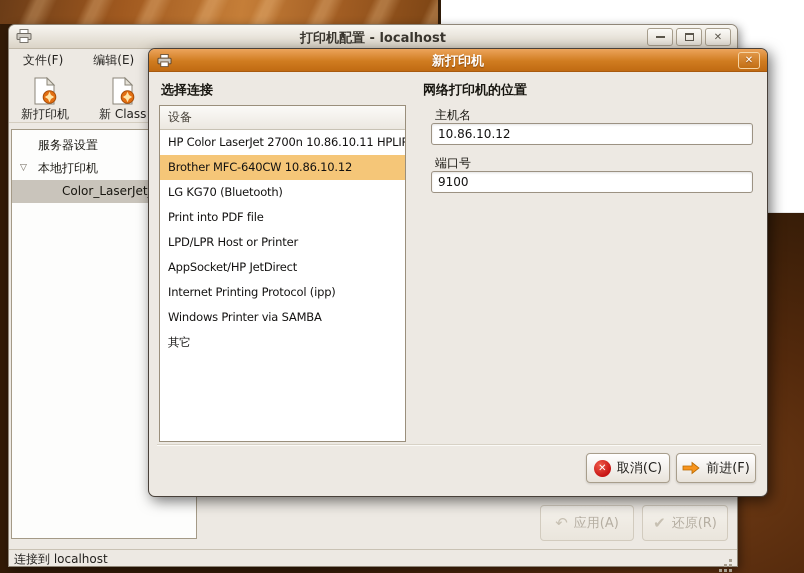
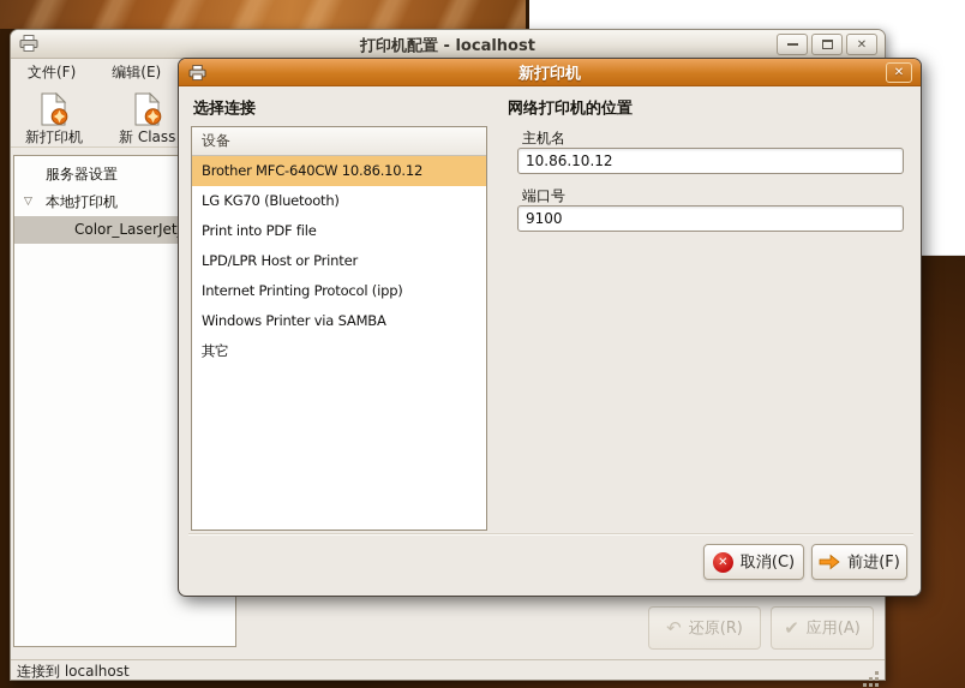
  打印机配置 - localhost
  ✕
  文件(F)
  编辑(E)
  新打印机
  新 Class
  服务器设置
  ▽
  本地打印机
  Color_LaserJet
  ↶
- 应用(A)
+ 还原(R)
  ✔
- 还原(R)
+ 应用(A)
  连接到 localhost
  新打印机
  ✕
  选择连接
  设备
- HP Color LaserJet 2700n 10.86.10.11 HPLIP
  Brother MFC-640CW 10.86.10.12
  LG KG70 (Bluetooth)
  Print into PDF file
  LPD/LPR Host or Printer
- AppSocket/HP JetDirect
  Internet Printing Protocol (ipp)
  Windows Printer via SAMBA
  其它
  网络打印机的位置
  主机名
  10.86.10.12
  端口号
  9100
  ✕
  取消(C)
  前进(F)
